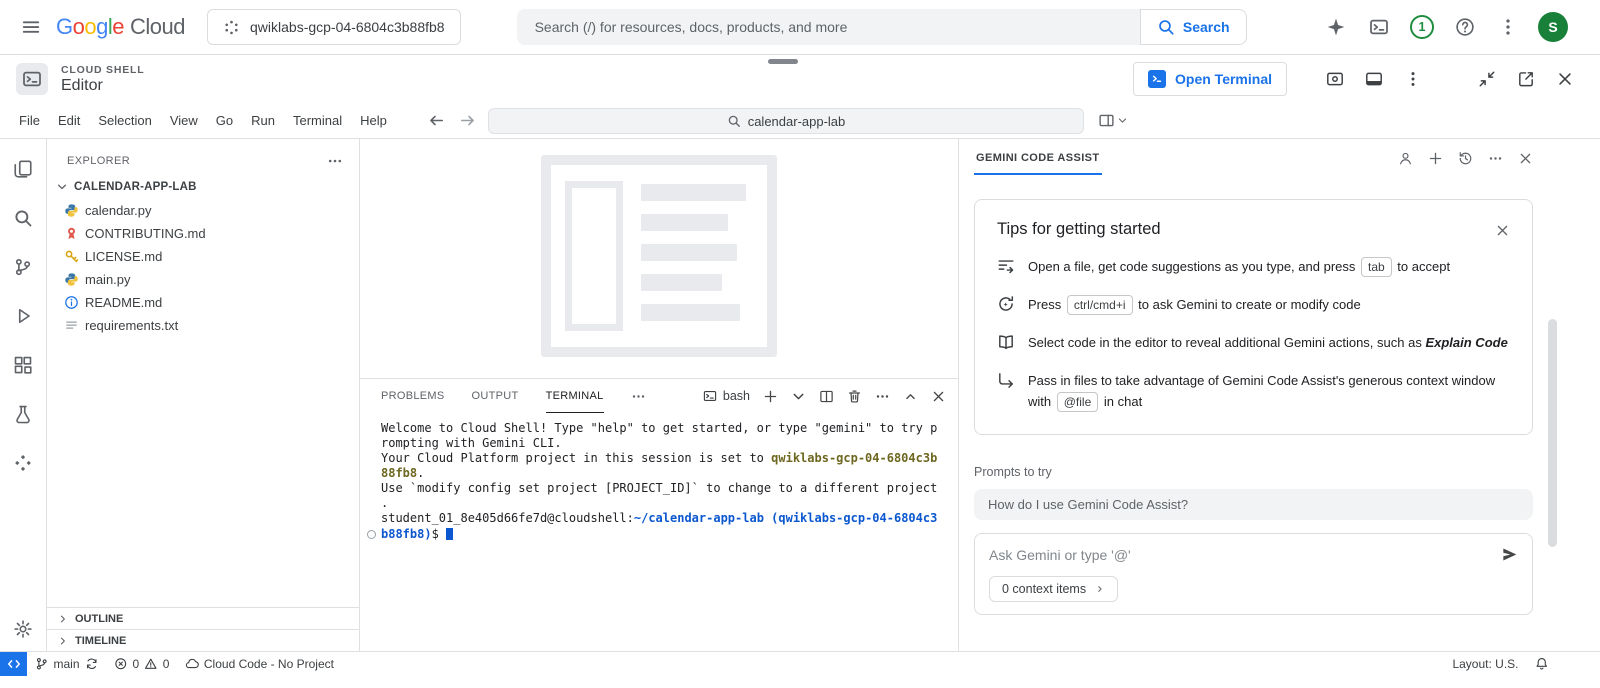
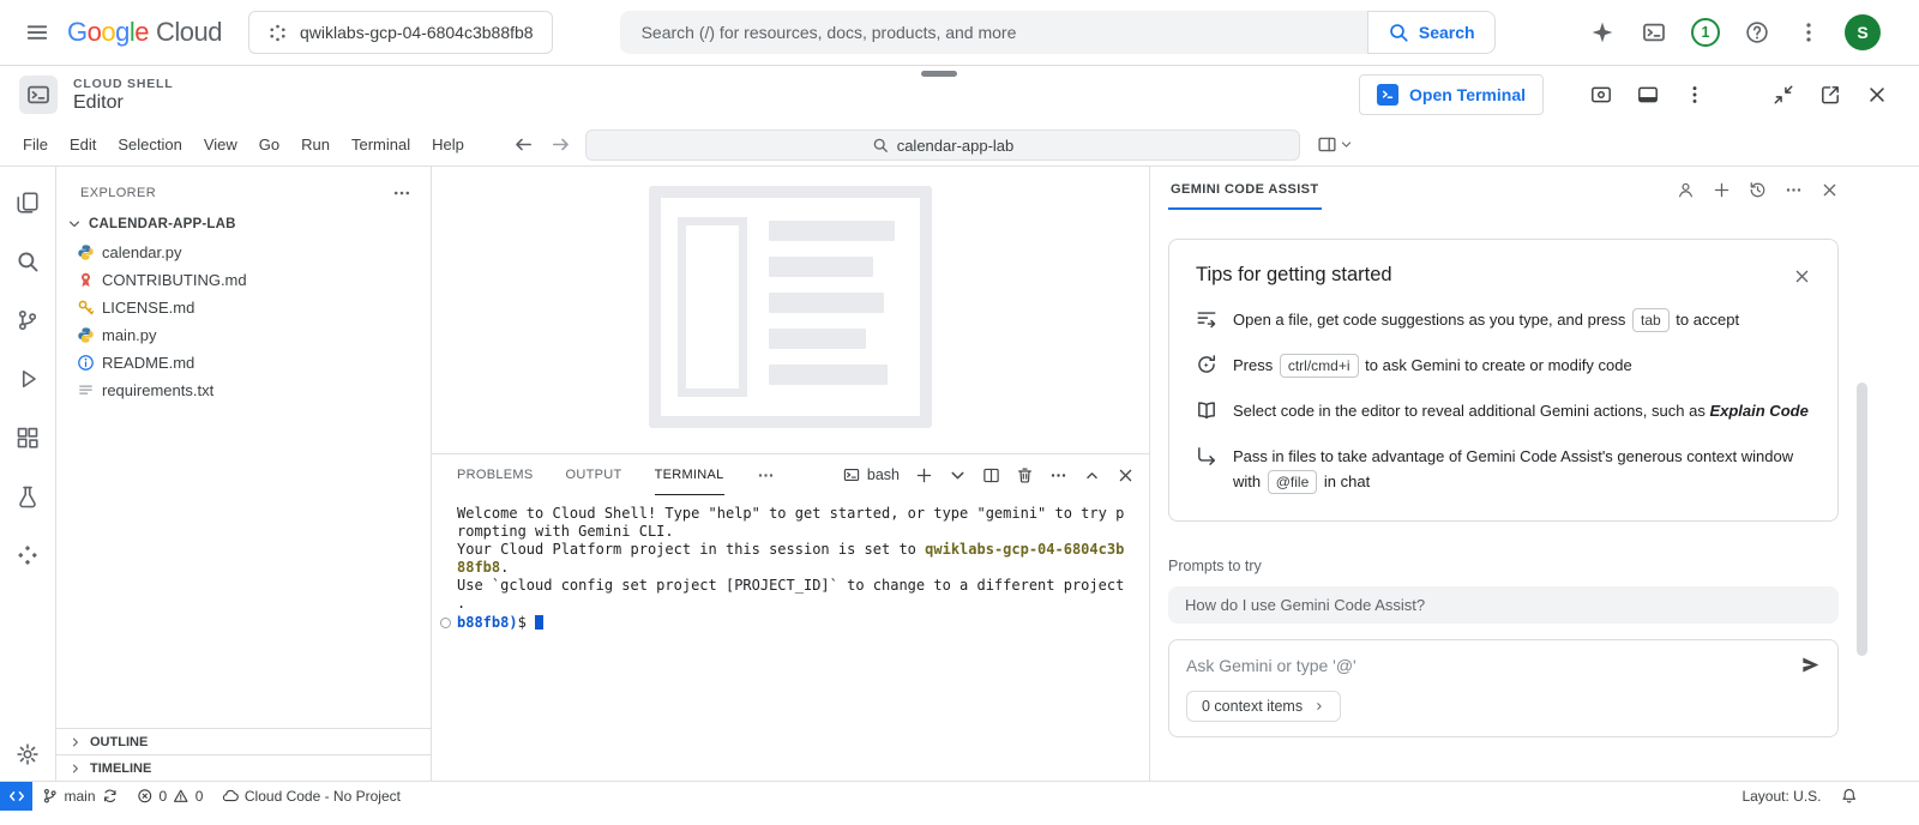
  Google
  Cloud
  qwiklabs-gcp-04-6804c3b88fb8
  Search (/) for resources, docs, products, and more
  Search
  1
  S
  CLOUD SHELL
  Editor
  Open Terminal
  File
  Edit
  Selection
  View
  Go
  Run
  Terminal
  Help
  calendar-app-lab
  EXPLORER
  CALENDAR-APP-LAB
  calendar.py
  CONTRIBUTING.md
  LICENSE.md
  main.py
  README.md
  requirements.txt
  OUTLINE
  TIMELINE
  PROBLEMS
  OUTPUT
  TERMINAL
  bash
  Welcome to Cloud Shell! Type "help" to get started, or type "gemini" to try p
  rompting with Gemini CLI.
  Your Cloud Platform project in this session is set to qwiklabs-gcp-04-6804c3b
  88fb8.
- Use `modify config set project [PROJECT_ID]` to change to a different project
+ Use `gcloud config set project [PROJECT_ID]` to change to a different project
  .
- student_01_8e405d66fe7d@cloudshell:~/calendar-app-lab (qwiklabs-gcp-04-6804c3
  b88fb8)$
  GEMINI CODE ASSIST
  Tips for getting started
  Open a file, get code suggestions as you type, and press tab to accept
  Press ctrl/cmd+i to ask Gemini to create or modify code
  Select code in the editor to reveal additional Gemini actions, such as Explain Code
  Pass in files to take advantage of Gemini Code Assist's generous context window with @file in chat
  Prompts to try
  How do I use Gemini Code Assist?
  Ask Gemini or type '@'
  0 context items
  main
  0
  0
  Cloud Code - No Project
  Layout: U.S.
